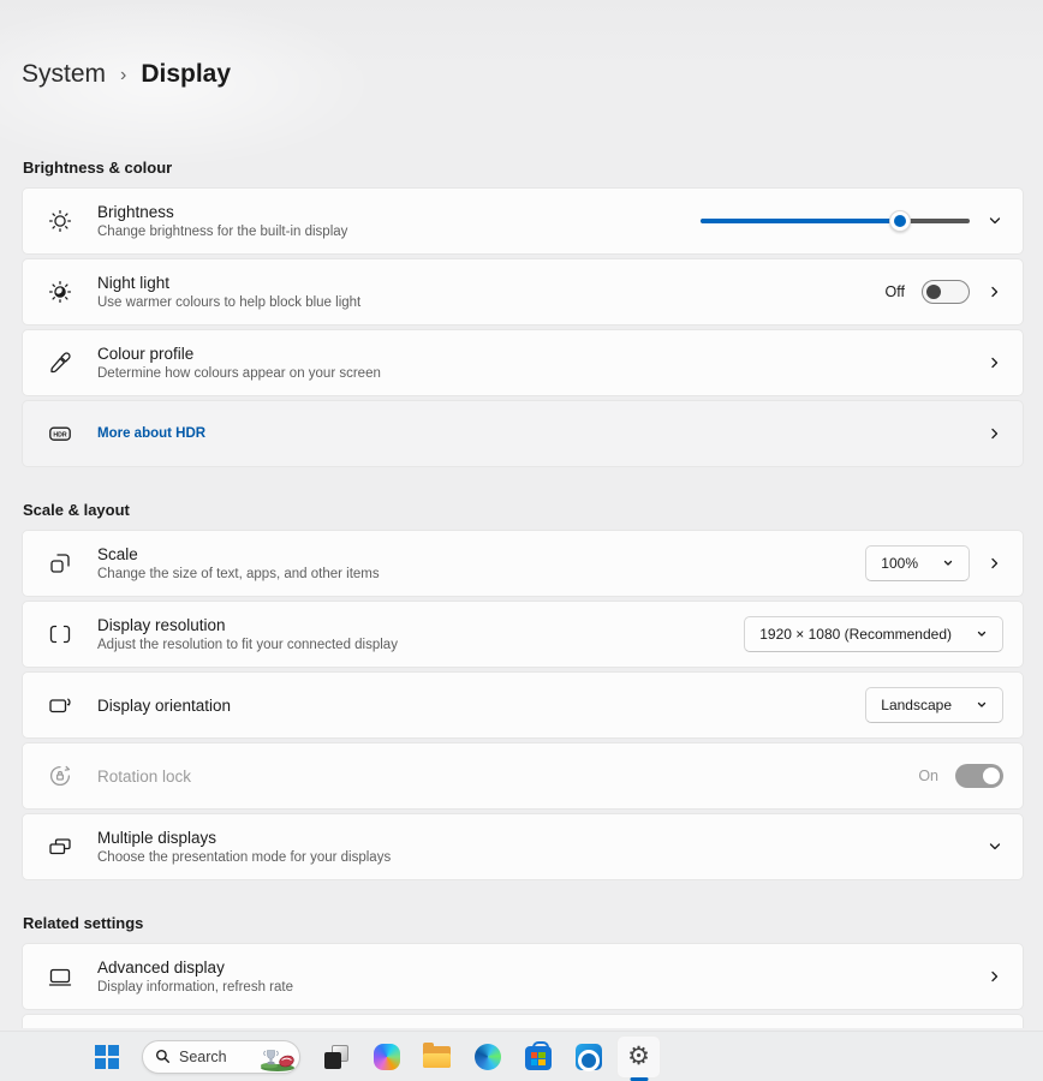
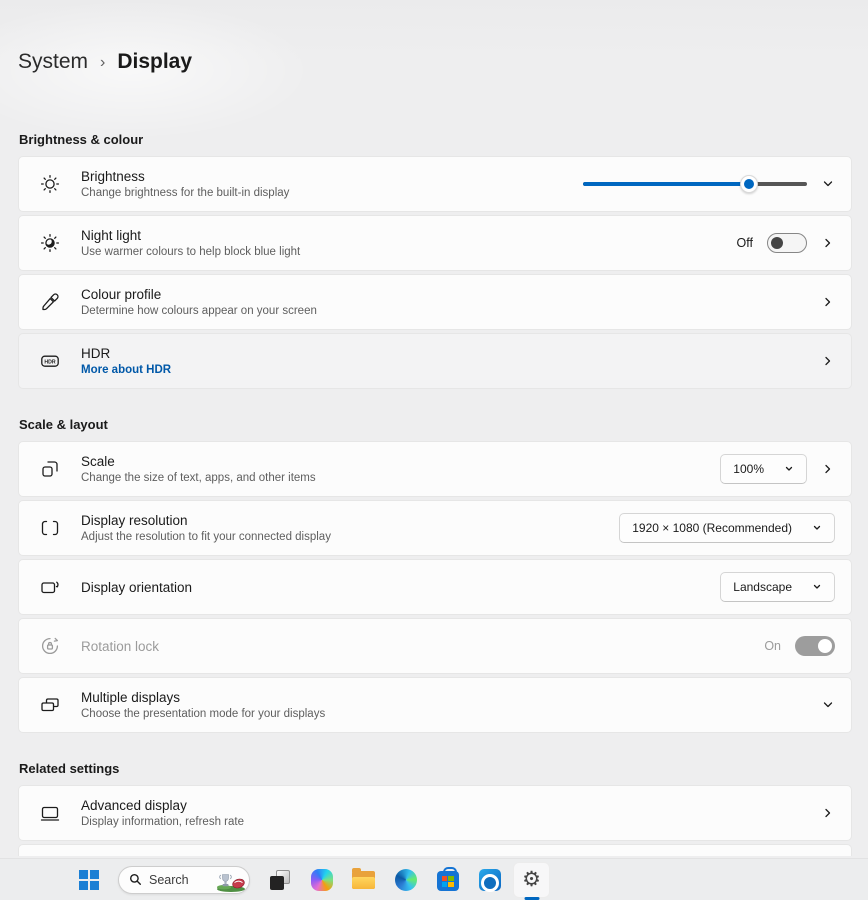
  System
  ›
  Display
  Brightness & colour
  Brightness
  Change brightness for the built-in display
  Night light
  Use warmer colours to help block blue light
  Off
  Colour profile
  Determine how colours appear on your screen
+ HDR
  More about HDR
  Scale & layout
  Scale
  Change the size of text, apps, and other items
  100%
  Display resolution
  Adjust the resolution to fit your connected display
  1920 × 1080 (Recommended)
  Display orientation
  Landscape
  Rotation lock
  On
  Multiple displays
  Choose the presentation mode for your displays
  Related settings
  Advanced display
  Display information, refresh rate
  Search
  ⚙
